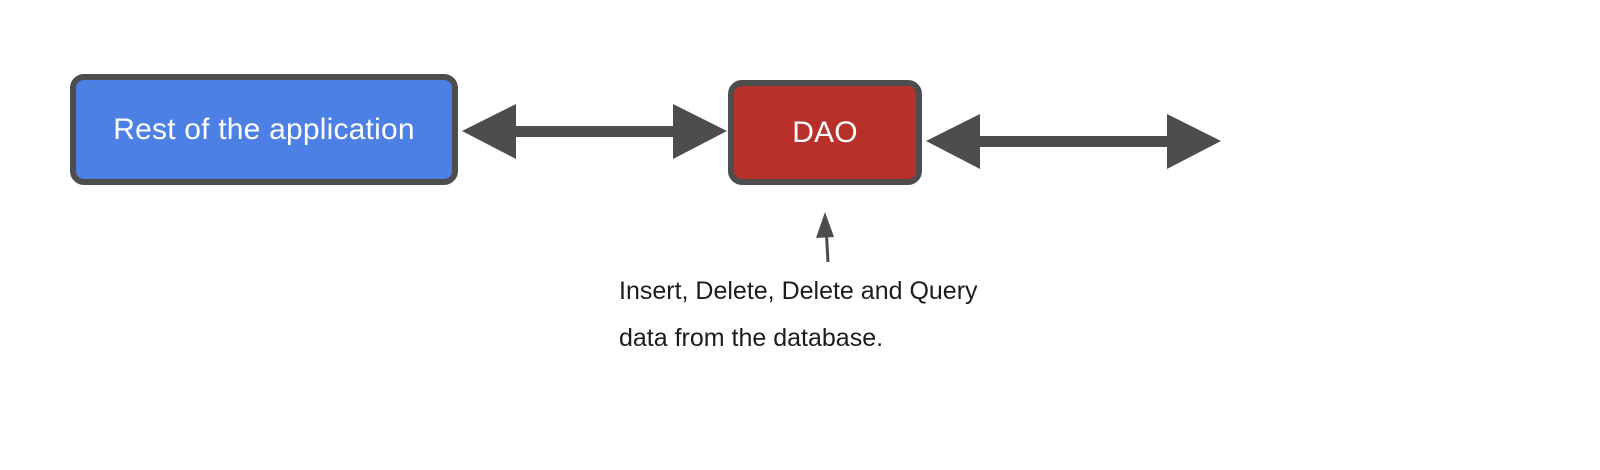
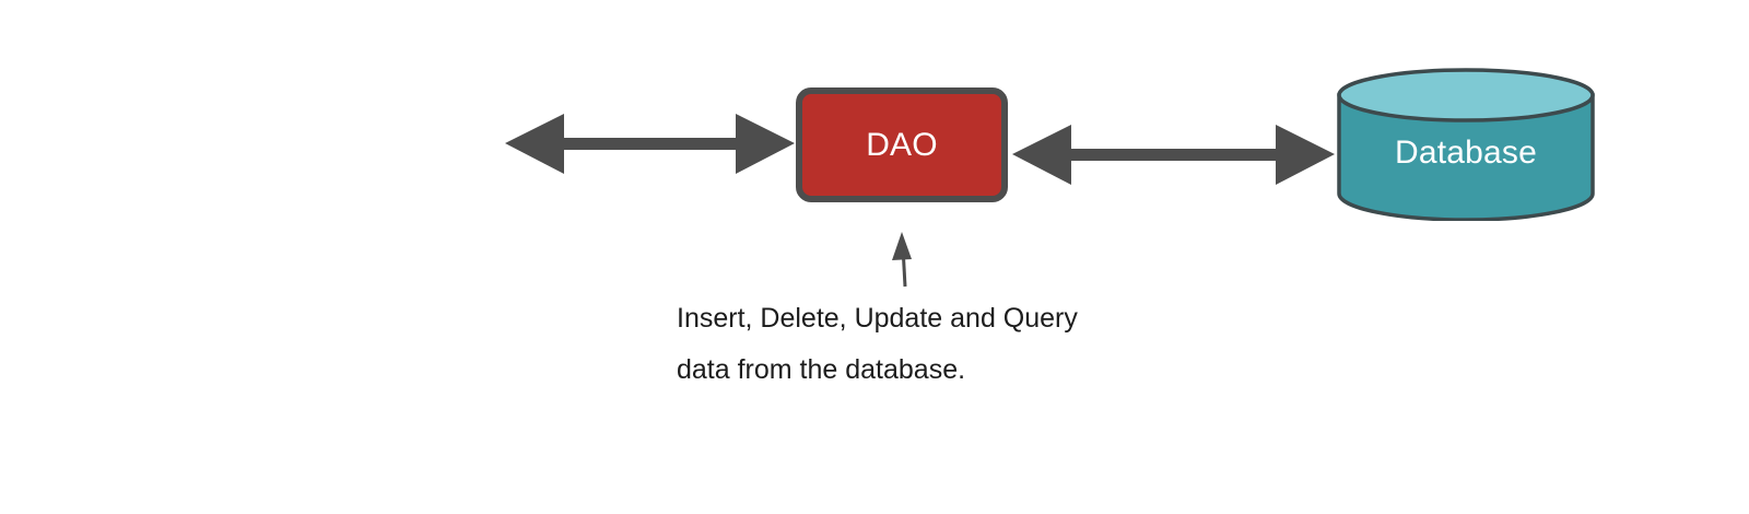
- Rest of the application
  DAO
+ Database
- Insert, Delete, Delete and Query
+ Insert, Delete, Update and Query
  data from the database.
